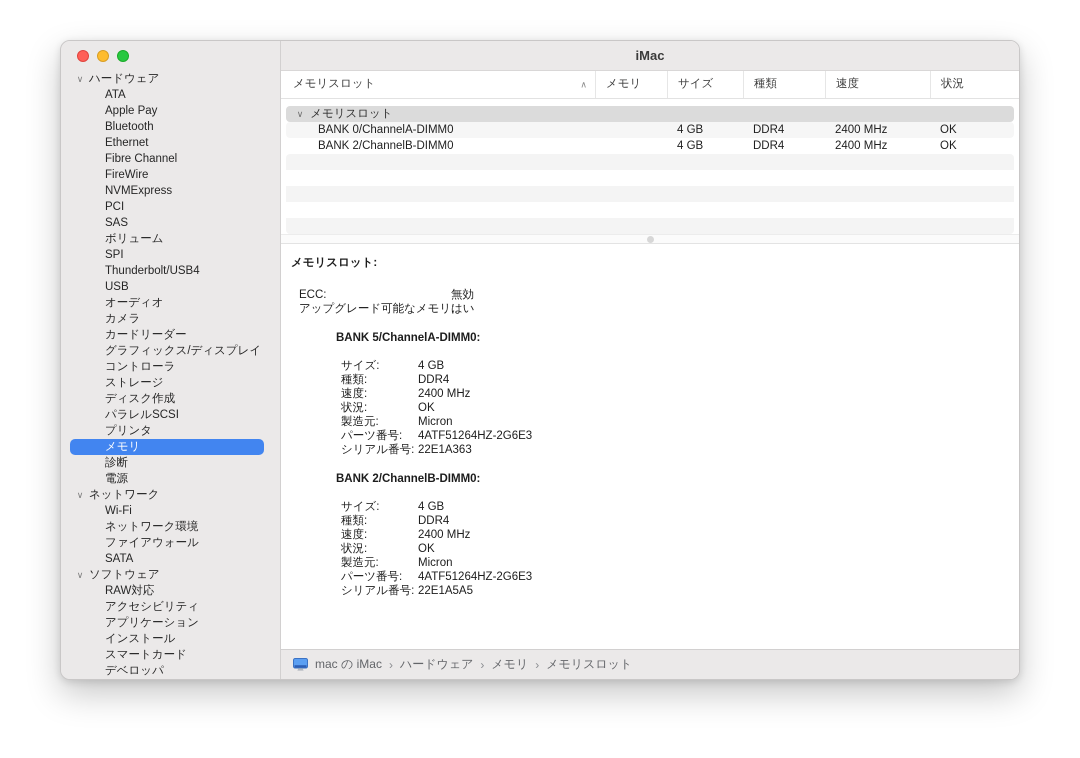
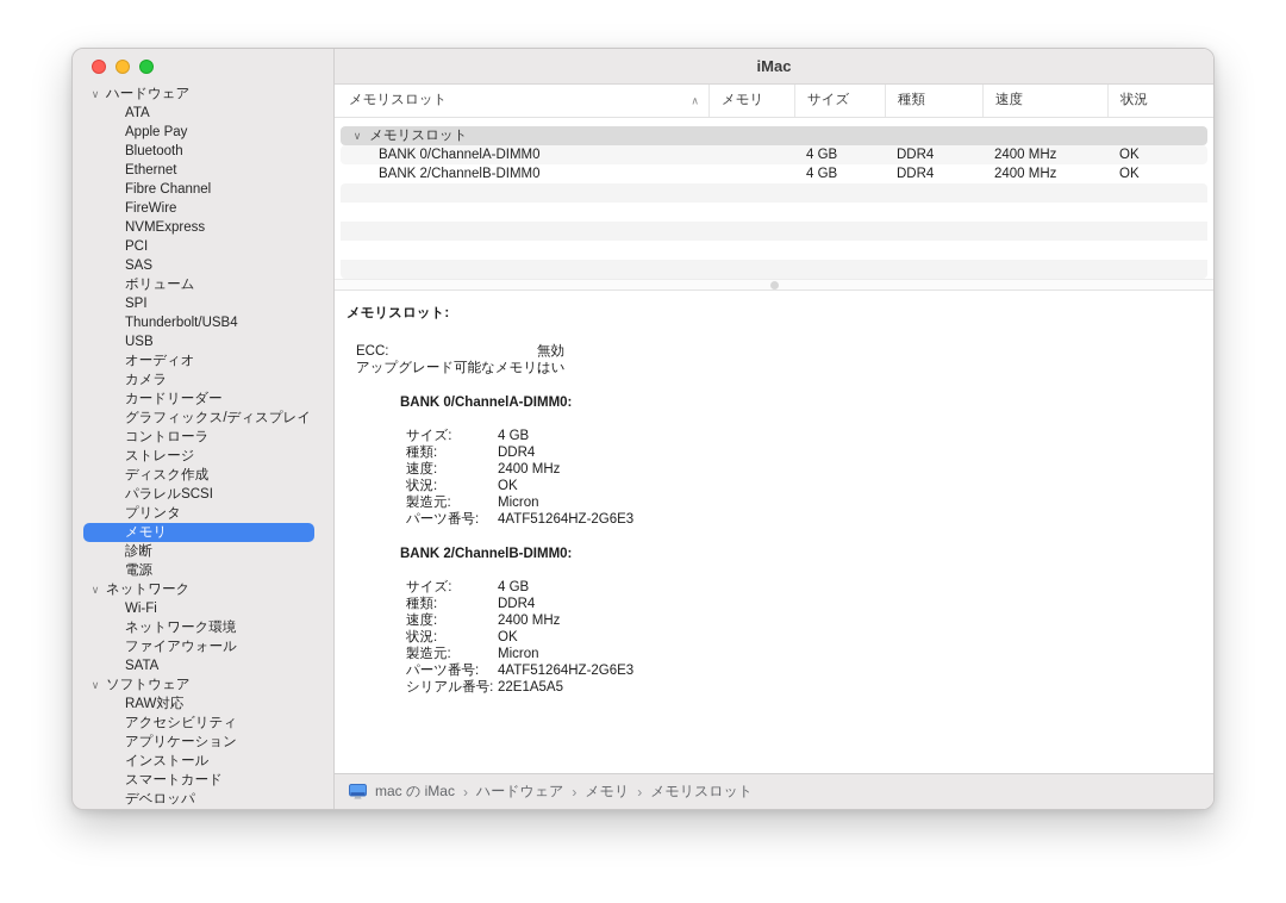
  ∨
  ハードウェア
  ATA
  Apple Pay
  Bluetooth
  Ethernet
  Fibre Channel
  FireWire
  NVMExpress
  PCI
  SAS
  ボリューム
  SPI
  Thunderbolt/USB4
  USB
  オーディオ
  カメラ
  カードリーダー
  グラフィックス/ディスプレイ
  コントローラ
  ストレージ
  ディスク作成
  パラレルSCSI
  プリンタ
  メモリ
  診断
  電源
  ∨
  ネットワーク
  Wi-Fi
  ネットワーク環境
  ファイアウォール
  SATA
  ∨
  ソフトウェア
  RAW対応
  アクセシビリティ
  アプリケーション
  インストール
  スマートカード
  デベロッパ
  iMac
  メモリスロット
  ∧
  メモリ
  サイズ
  種類
  速度
  状況
  ∨ メモリスロット
  BANK 0/ChannelA-DIMM0
  4 GB
  DDR4
  2400 MHz
  OK
  BANK 2/ChannelB-DIMM0
  4 GB
  DDR4
  2400 MHz
  OK
  メモリスロット:
  ECC: 無効
  アップグレード可能なメモリはい
- BANK 5/ChannelA-DIMM0:
+ BANK 0/ChannelA-DIMM0:
  サイズ: 4 GB
  種類: DDR4
  速度: 2400 MHz
  状況: OK
  製造元: Micron
  パーツ番号: 4ATF51264HZ-2G6E3
- シリアル番号: 22E1A363
  BANK 2/ChannelB-DIMM0:
  サイズ: 4 GB
  種類: DDR4
  速度: 2400 MHz
  状況: OK
  製造元: Micron
  パーツ番号: 4ATF51264HZ-2G6E3
  シリアル番号: 22E1A5A5
  mac の iMac
  ›
  ハードウェア
  ›
  メモリ
  ›
  メモリスロット
